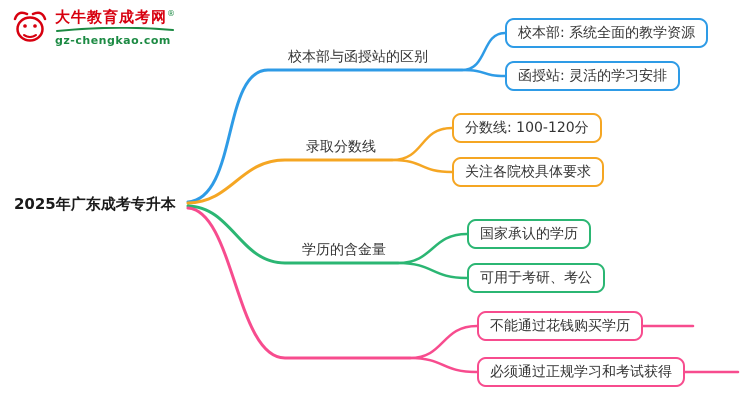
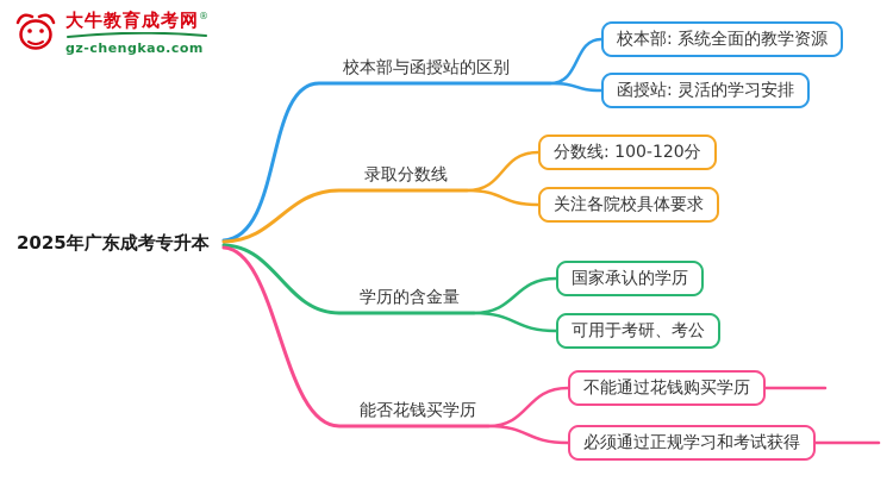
  大牛教育成考网®
  gz-chengkao.com
  2025年广东成考专升本
  校本部与函授站的区别
  录取分数线
  学历的含金量
+ 能否花钱买学历
  校本部: 系统全面的教学资源
  函授站: 灵活的学习安排
  分数线: 100-120分
  关注各院校具体要求
  国家承认的学历
  可用于考研、考公
  不能通过花钱购买学历
  必须通过正规学习和考试获得
